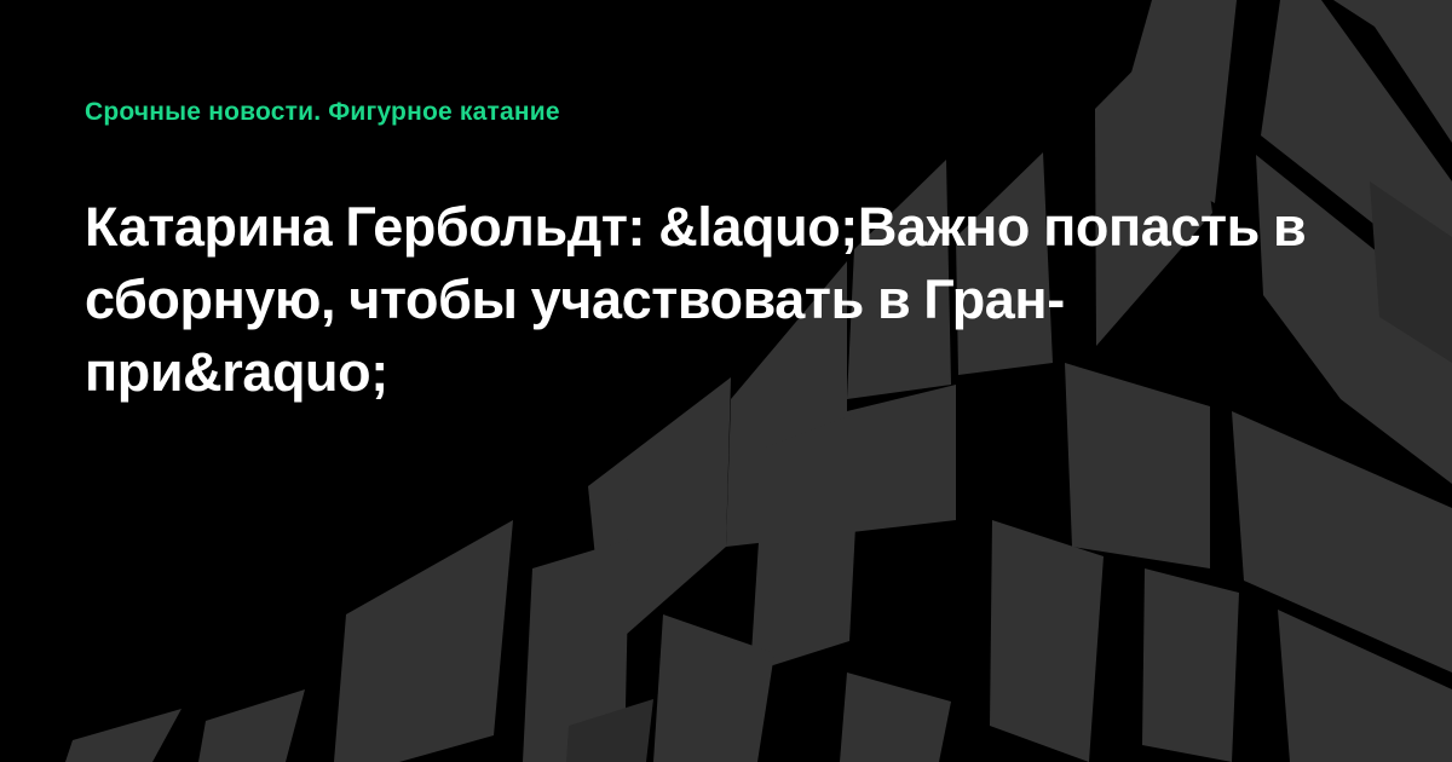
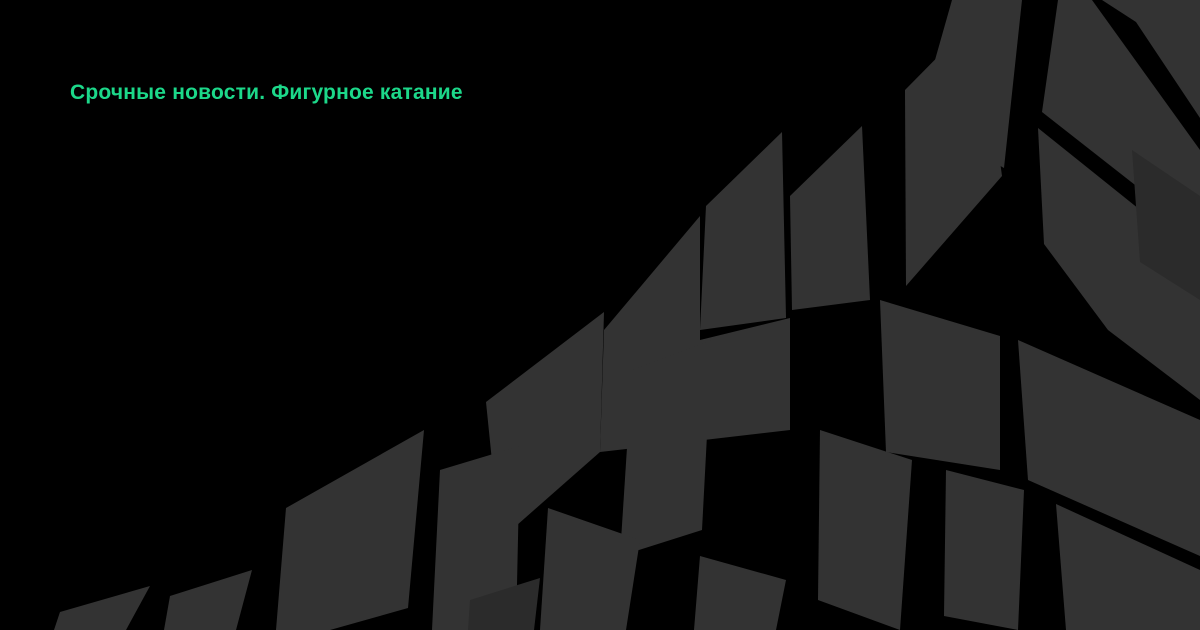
  Срочные новости. Фигурное катание
- Катарина Гербольдт: &laquo;Важно попасть в сборную, чтобы участвовать в Гран-при&raquo;
